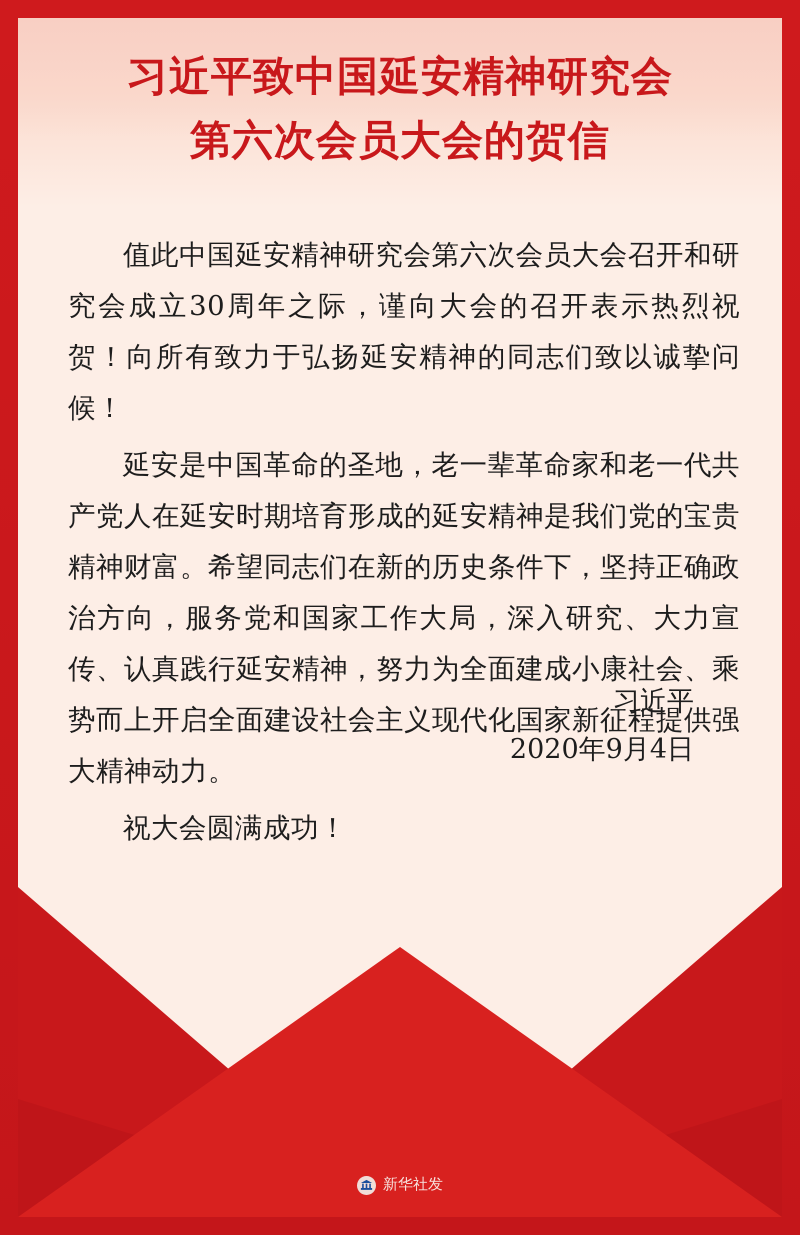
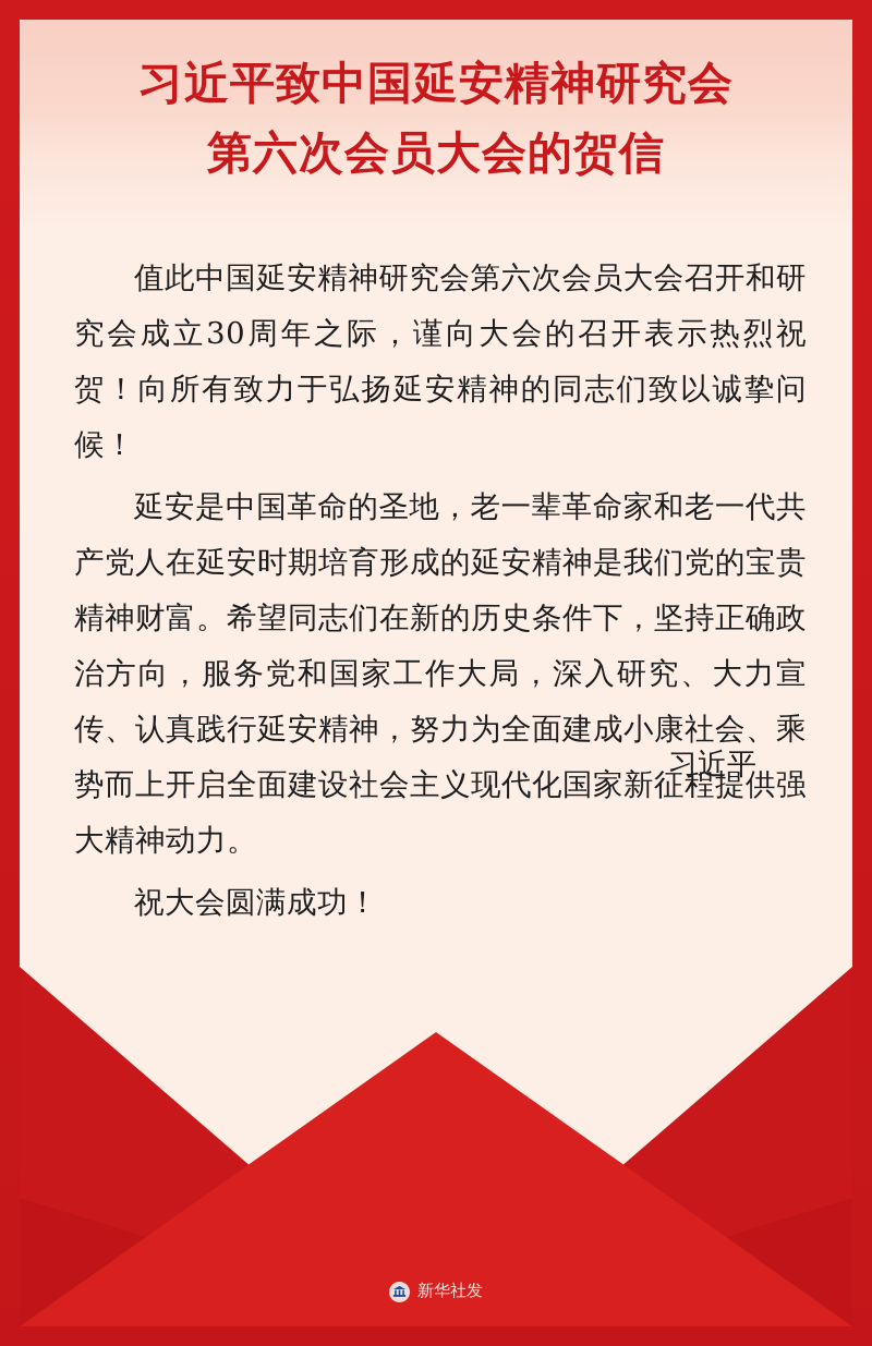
  习近平致中国延安精神研究会
  第六次会员大会的贺信
  值此中国延安精神研究会第六次会员大会召开和研究会成立30周年之际，谨向大会的召开表示热烈祝贺！向所有致力于弘扬延安精神的同志们致以诚挚问候！
  延安是中国革命的圣地，老一辈革命家和老一代共产党人在延安时期培育形成的延安精神是我们党的宝贵精神财富。希望同志们在新的历史条件下，坚持正确政治方向，服务党和国家工作大局，深入研究、大力宣传、认真践行延安精神，努力为全面建成小康社会、乘势而上开启全面建设社会主义现代化国家新征程提供强大精神动力。
  祝大会圆满成功！
  习近平
- 2020年9月4日
  新华社发
